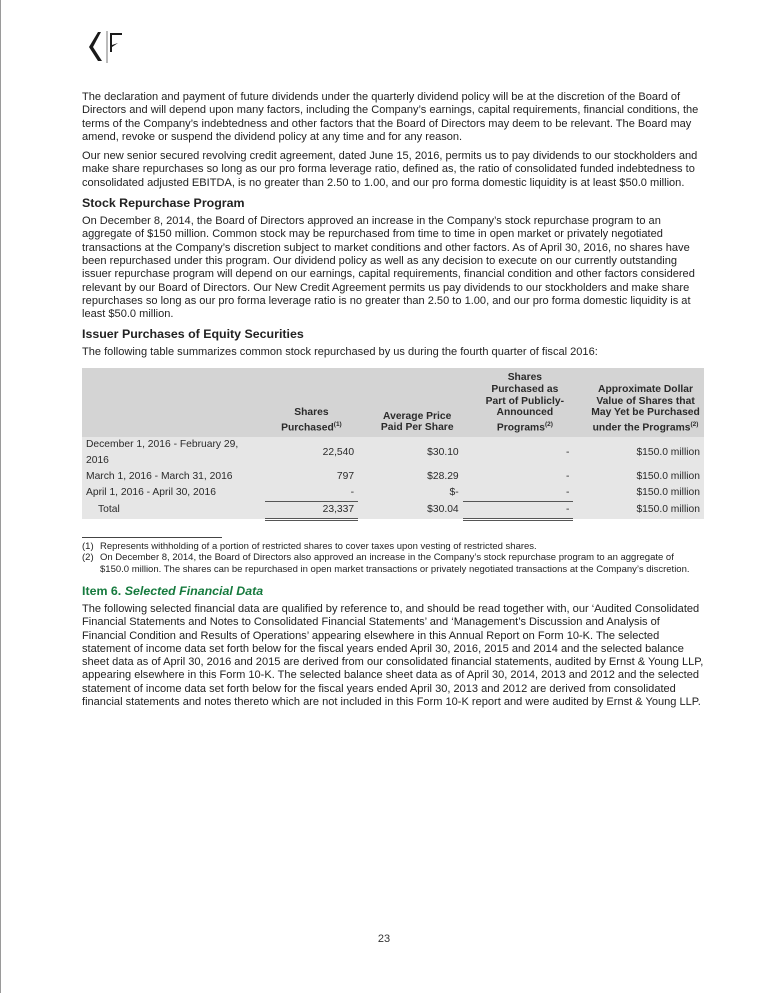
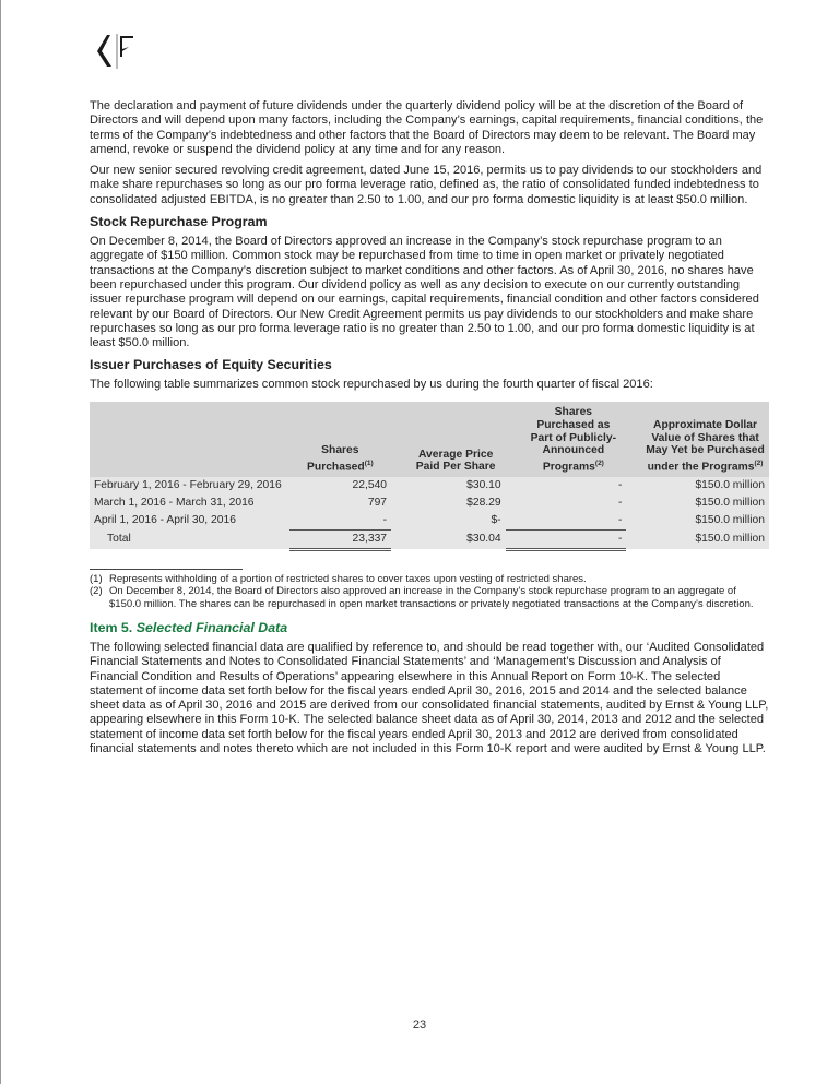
  The declaration and payment of future dividends under the quarterly dividend policy will be at the discretion of the Board of Directors and will depend upon many factors, including the Company’s earnings, capital requirements, financial conditions, the terms of the Company’s indebtedness and other factors that the Board of Directors may deem to be relevant. The Board may amend, revoke or suspend the dividend policy at any time and for any reason.
  Our new senior secured revolving credit agreement, dated June 15, 2016, permits us to pay dividends to our stockholders and make share repurchases so long as our pro forma leverage ratio, defined as, the ratio of consolidated funded indebtedness to consolidated adjusted EBITDA, is no greater than 2.50 to 1.00, and our pro forma domestic liquidity is at least $50.0 million.
  Stock Repurchase Program
  On December 8, 2014, the Board of Directors approved an increase in the Company’s stock repurchase program to an aggregate of $150 million. Common stock may be repurchased from time to time in open market or privately negotiated transactions at the Company’s discretion subject to market conditions and other factors. As of April 30, 2016, no shares have been repurchased under this program. Our dividend policy as well as any decision to execute on our currently outstanding issuer repurchase program will depend on our earnings, capital requirements, financial condition and other factors considered relevant by our Board of Directors. Our New Credit Agreement permits us pay dividends to our stockholders and make share repurchases so long as our pro forma leverage ratio is no greater than 2.50 to 1.00, and our pro forma domestic liquidity is at least $50.0 million.
  Issuer Purchases of Equity Securities
  The following table summarizes common stock repurchased by us during the fourth quarter of fiscal 2016:
  	Shares Purchased		Average Price Paid Per Share		Shares Purchased as Part of Publicly-Announced Programs		Approximate Dollar Value of Shares that May Yet be Purchased under the Programs
- December 1, 2016 - February 29, 2016	22,540		$30.10		-		$150.0 million
+ February 1, 2016 - February 29, 2016	22,540		$30.10		-		$150.0 million
  March 1, 2016 - March 31, 2016	797		$28.29		-		$150.0 million
  April 1, 2016 - April 30, 2016	-		$-		-		$150.0 million
  Total	23,337		$30.04		-		$150.0 million
  (1)
  Represents withholding of a portion of restricted shares to cover taxes upon vesting of restricted shares.
  (2)
  On December 8, 2014, the Board of Directors also approved an increase in the Company’s stock repurchase program to an aggregate of $150.0 million. The shares can be repurchased in open market transactions or privately negotiated transactions at the Company’s discretion.
- Item 6. Selected Financial Data
+ Item 5. Selected Financial Data
  The following selected financial data are qualified by reference to, and should be read together with, our ‘Audited Consolidated Financial Statements and Notes to Consolidated Financial Statements’ and ‘Management’s Discussion and Analysis of Financial Condition and Results of Operations’ appearing elsewhere in this Annual Report on Form 10-K. The selected statement of income data set forth below for the fiscal years ended April 30, 2016, 2015 and 2014 and the selected balance sheet data as of April 30, 2016 and 2015 are derived from our consolidated financial statements, audited by Ernst & Young LLP, appearing elsewhere in this Form 10-K. The selected balance sheet data as of April 30, 2014, 2013 and 2012 and the selected statement of income data set forth below for the fiscal years ended April 30, 2013 and 2012 are derived from consolidated financial statements and notes thereto which are not included in this Form 10-K report and were audited by Ernst & Young LLP.
  23
